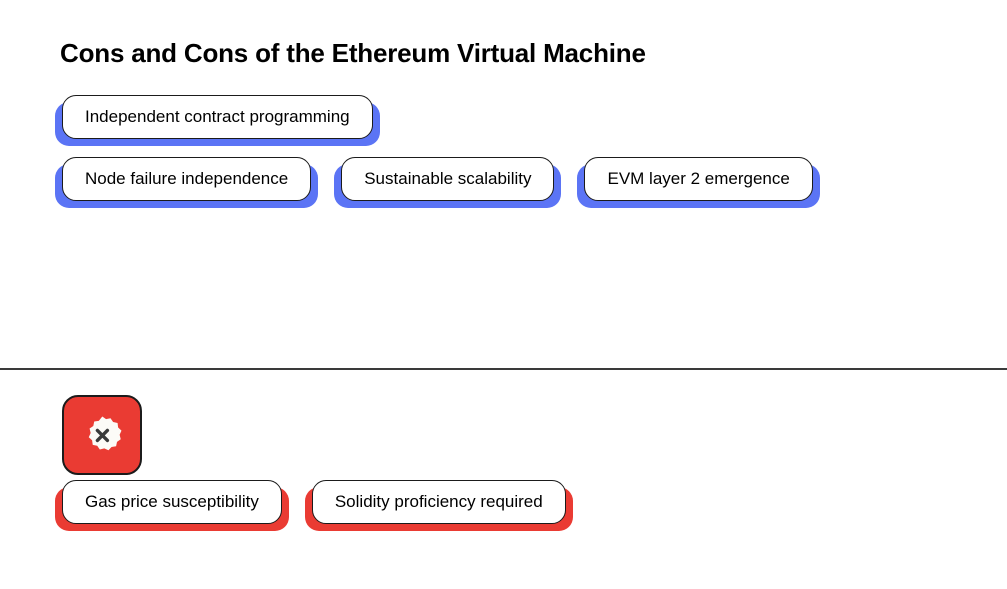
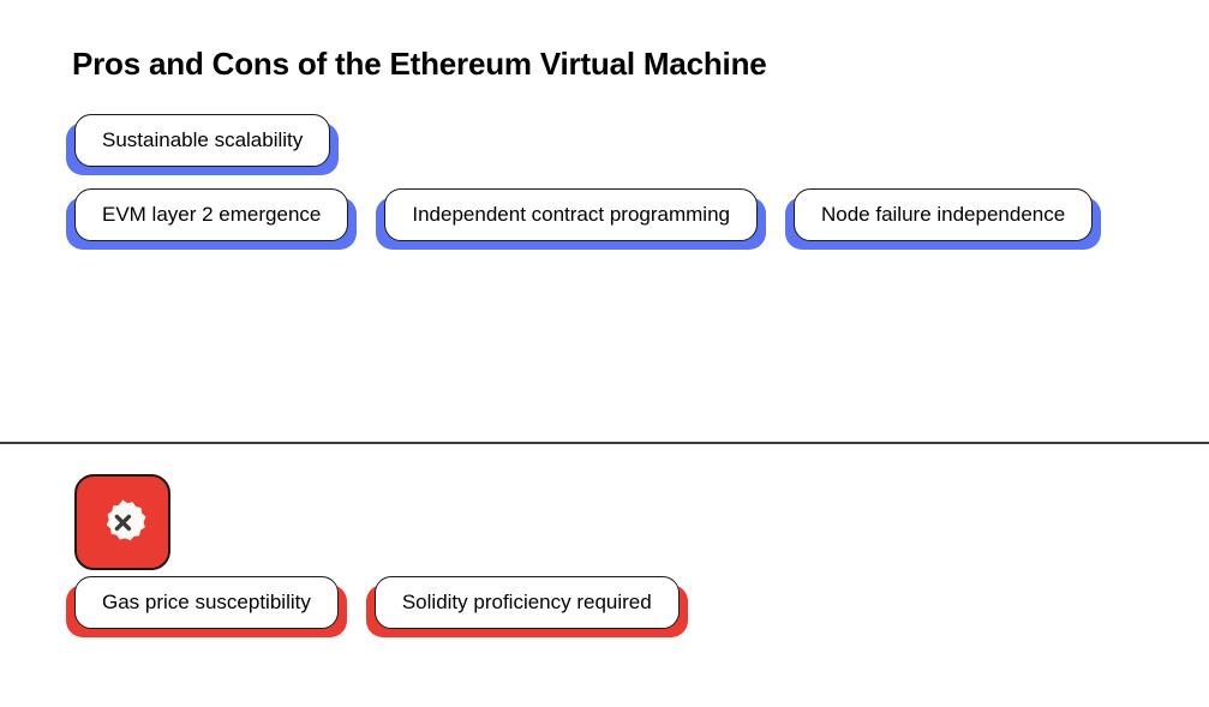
- Cons and Cons of the Ethereum Virtual Machine
+ Pros and Cons of the Ethereum Virtual Machine
- Independent contract programming
+ Sustainable scalability
- Node failure independence
+ EVM layer 2 emergence
- Sustainable scalability
+ Independent contract programming
- EVM layer 2 emergence
+ Node failure independence
  Gas price susceptibility
  Solidity proficiency required
